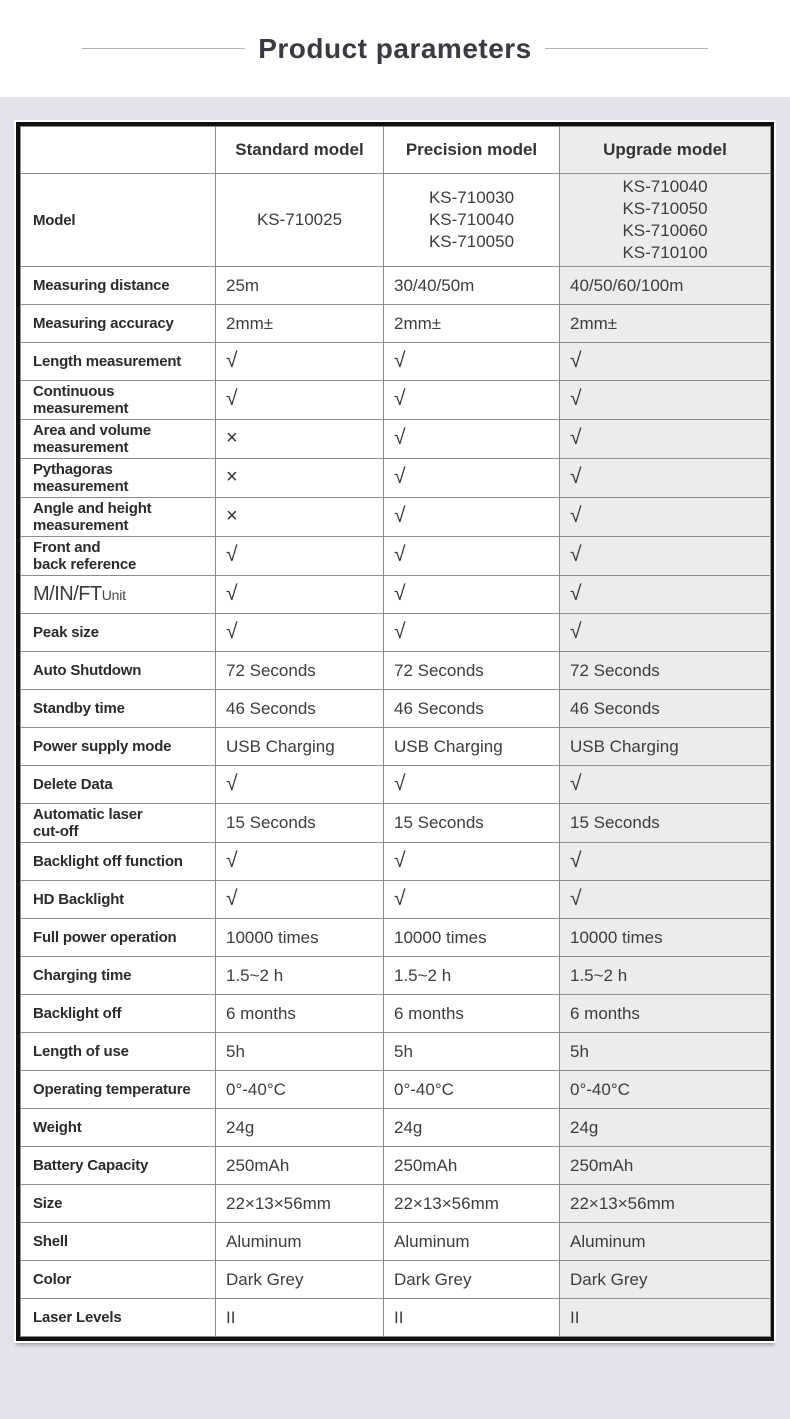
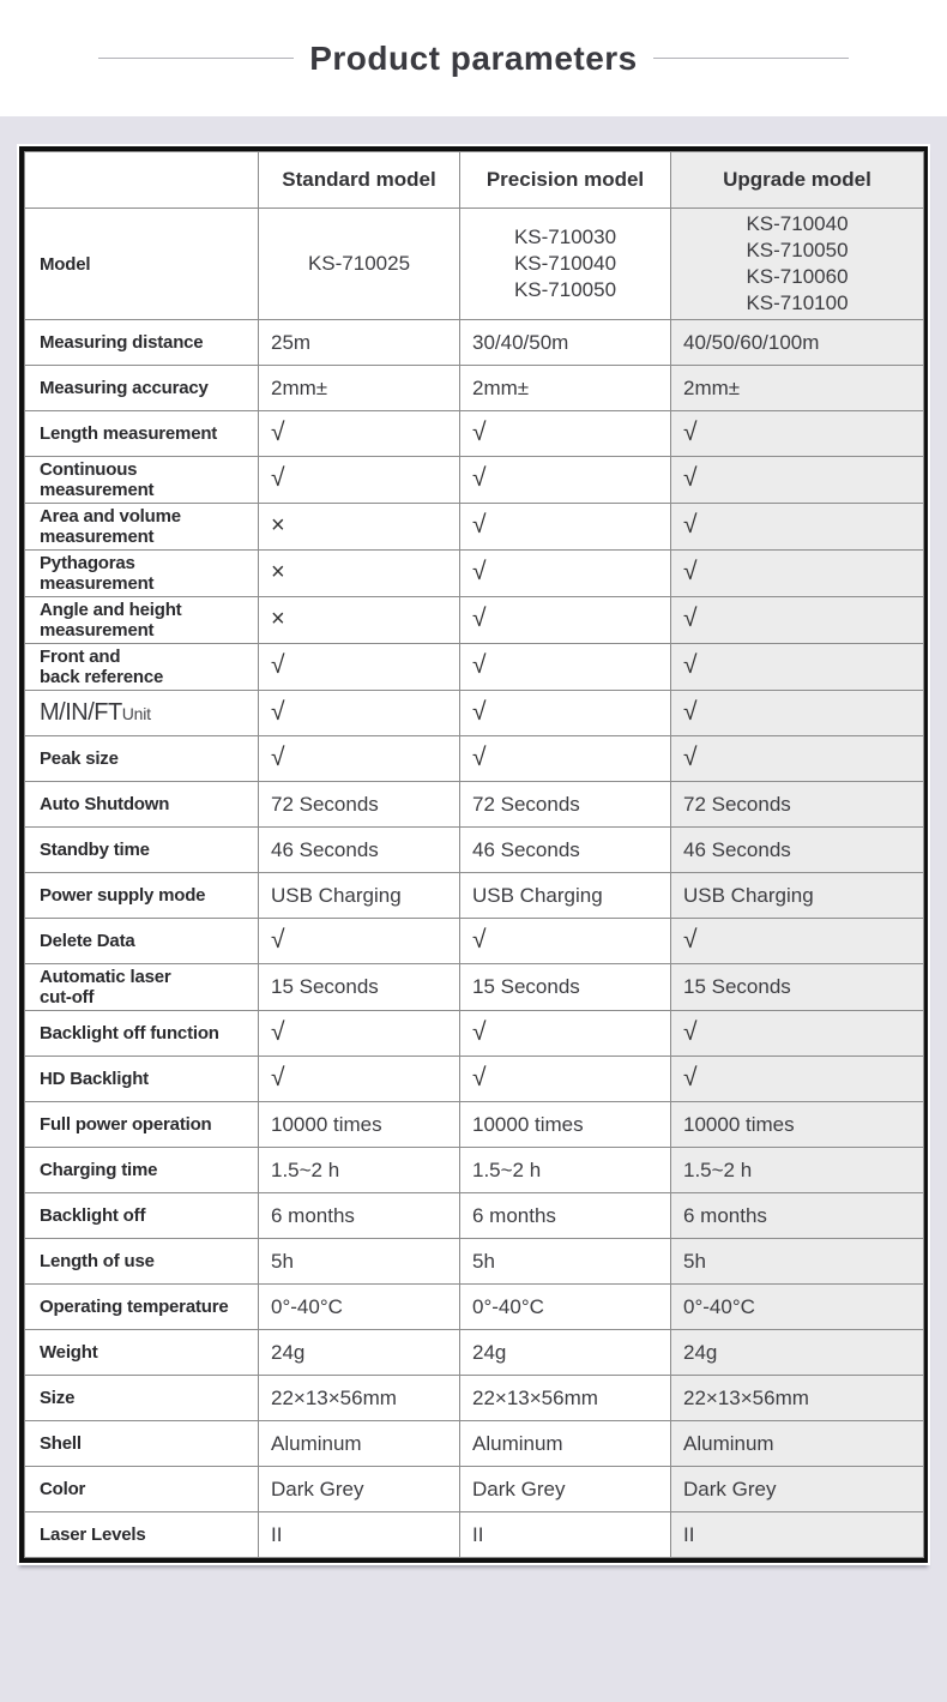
  Product parameters
  	Standard model	Precision model	Upgrade model
  Model	KS-710025	KS-710030KS-710040KS-710050	KS-710040KS-710050KS-710060KS-710100
  Measuring distance	25m	30/40/50m	40/50/60/100m
  Measuring accuracy	2mm±	2mm±	2mm±
  Length measurement	√	√	√
  Continuous measurement	√	√	√
  Area and volume measurement	×	√	√
  Pythagoras measurement	×	√	√
  Angle and height measurement	×	√	√
  Front and back reference	√	√	√
  M/IN/FTUnit	√	√	√
  Peak size	√	√	√
  Auto Shutdown	72 Seconds	72 Seconds	72 Seconds
  Standby time	46 Seconds	46 Seconds	46 Seconds
  Power supply mode	USB Charging	USB Charging	USB Charging
  Delete Data	√	√	√
  Automatic laser cut-off	15 Seconds	15 Seconds	15 Seconds
  Backlight off function	√	√	√
  HD Backlight	√	√	√
  Full power operation	10000 times	10000 times	10000 times
  Charging time	1.5~2 h	1.5~2 h	1.5~2 h
  Backlight off	6 months	6 months	6 months
  Length of use	5h	5h	5h
  Operating temperature	0°-40°C	0°-40°C	0°-40°C
  Weight	24g	24g	24g
- Battery Capacity	250mAh	250mAh	250mAh
  Size	22×13×56mm	22×13×56mm	22×13×56mm
  Shell	Aluminum	Aluminum	Aluminum
  Color	Dark Grey	Dark Grey	Dark Grey
  Laser Levels	II	II	II
